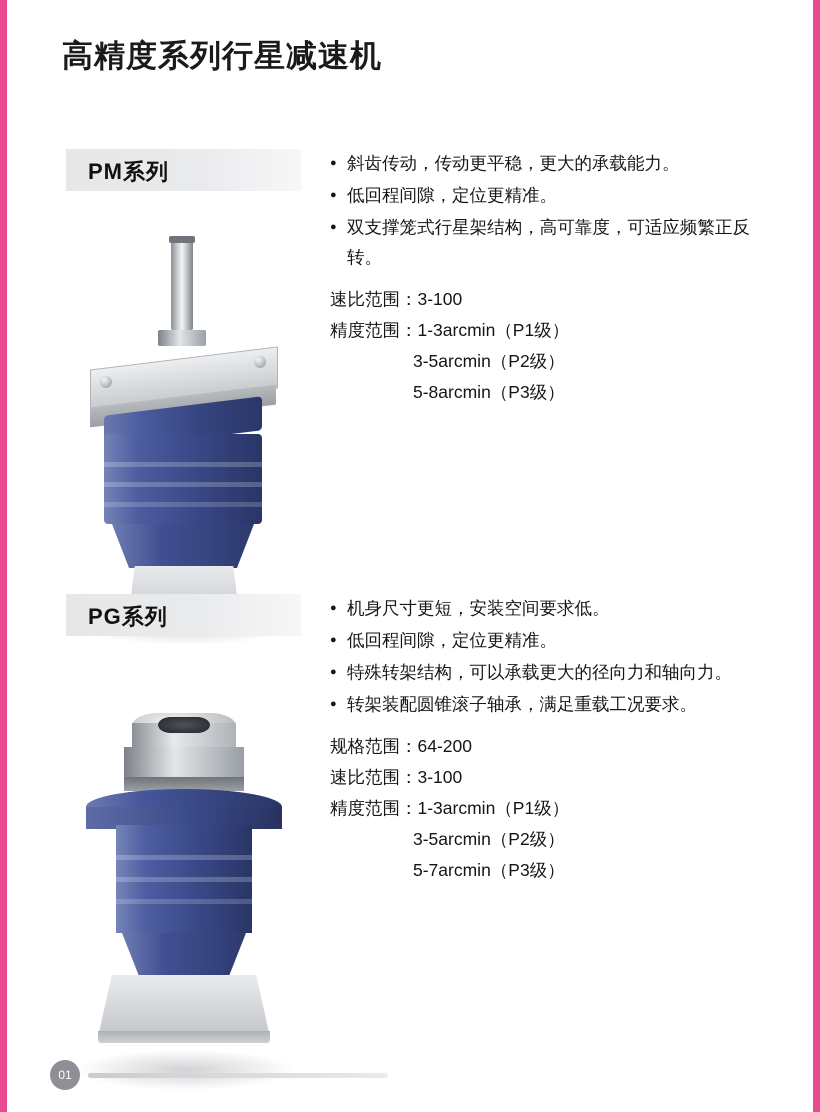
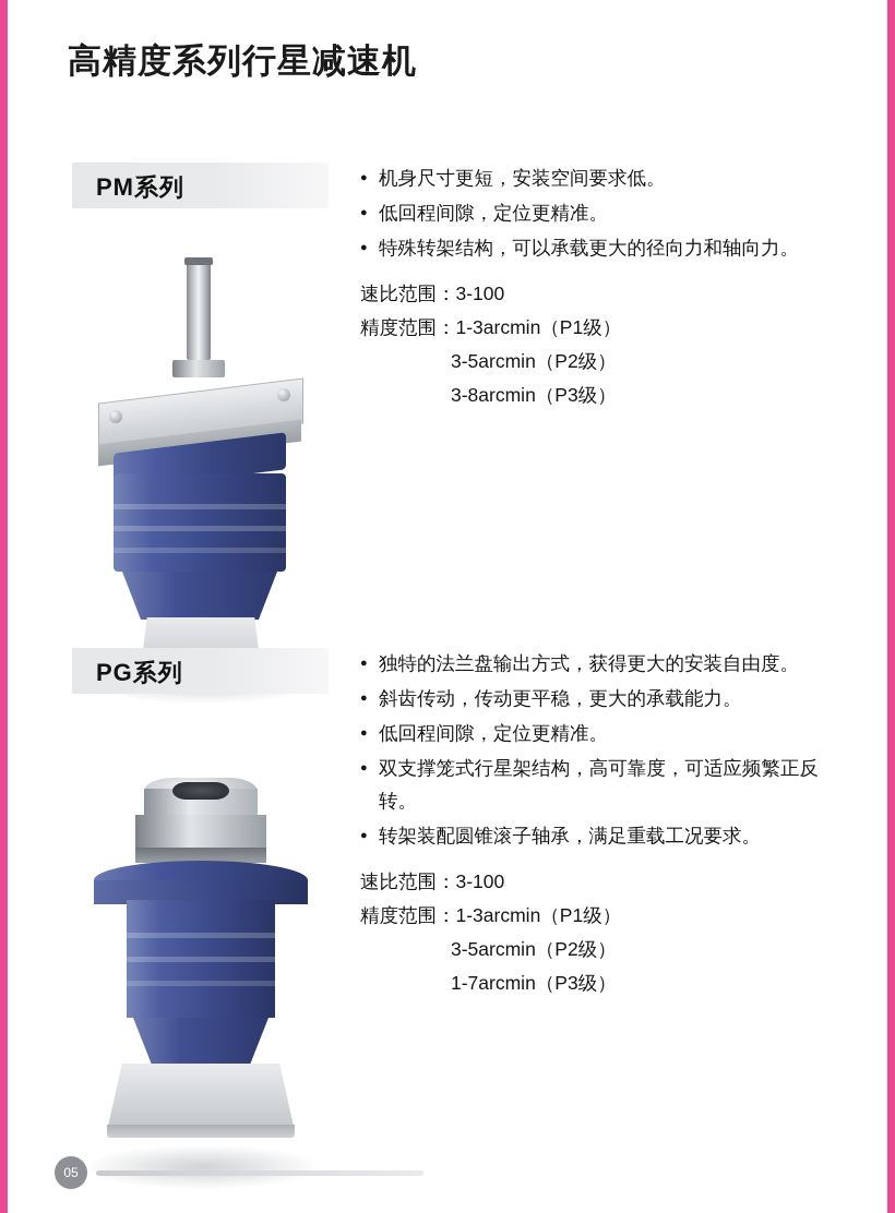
  高精度系列行星减速机
  PM系列
- 斜齿传动，传动更平稳，更大的承载能力。
+ 机身尺寸更短，安装空间要求低。
  低回程间隙，定位更精准。
- 双支撑笼式行星架结构，高可靠度，可适应频繁正反转。
+ 特殊转架结构，可以承载更大的径向力和轴向力。
  速比范围：3-100
  精度范围：1-3arcmin（P1级）
  3-5arcmin（P2级）
- 5-8arcmin（P3级）
+ 3-8arcmin（P3级）
  PG系列
+ 独特的法兰盘输出方式，获得更大的安装自由度。
- 机身尺寸更短，安装空间要求低。
+ 斜齿传动，传动更平稳，更大的承载能力。
  低回程间隙，定位更精准。
- 特殊转架结构，可以承载更大的径向力和轴向力。
+ 双支撑笼式行星架结构，高可靠度，可适应频繁正反转。
  转架装配圆锥滚子轴承，满足重载工况要求。
- 规格范围：64-200
  速比范围：3-100
  精度范围：1-3arcmin（P1级）
  3-5arcmin（P2级）
- 5-7arcmin（P3级）
+ 1-7arcmin（P3级）
- 01
+ 05
